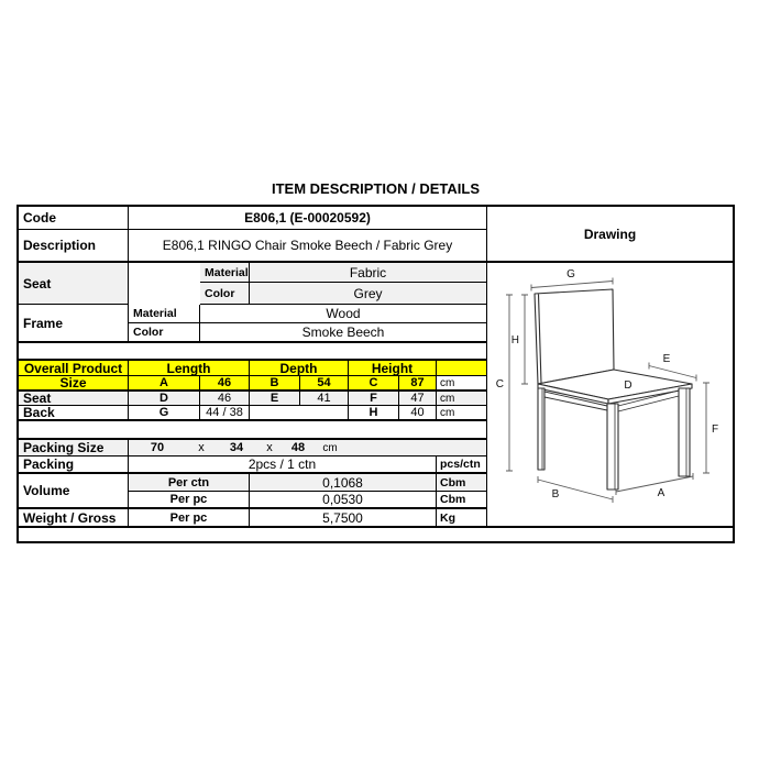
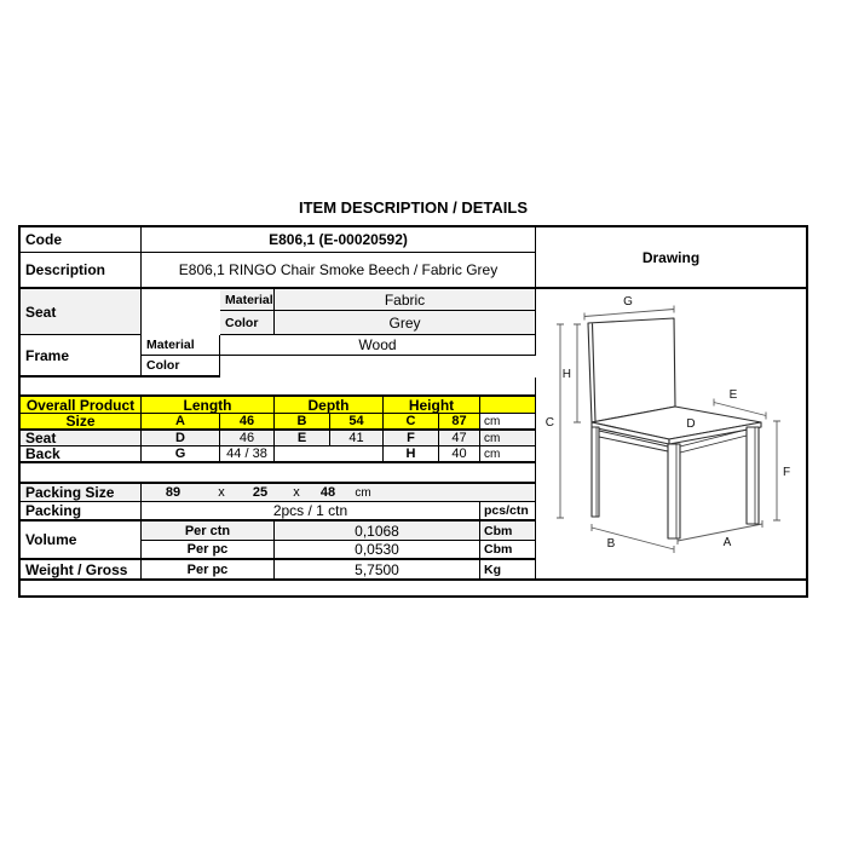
  ITEM DESCRIPTION / DETAILS
  Code
  E806,1 (E-00020592)
  Description
  E806,1 RINGO Chair Smoke Beech / Fabric Grey
  Seat
  Material
  Fabric
  Color
  Grey
  Frame
  Material
  Wood
  Color
- Smoke Beech
  Overall Product
  Length
  Depth
  Height
  Size
  A
  46
  B
  54
  C
  87
  cm
  Seat
  D
  46
  E
  41
  F
  47
  cm
  Back
  G
  44 / 38
  H
  40
  cm
  Packing Size
- 70
+ 89
  x
- 34
+ 25
  x
  48
  cm
  Packing
  2pcs / 1 ctn
  pcs/ctn
  Volume
  Per ctn
  0,1068
  Cbm
  Per pc
  0,0530
  Cbm
  Weight / Gross
  Per pc
  5,7500
  Kg
  Drawing
  C
  H
  G
  E
  D
  F
  B
  A
